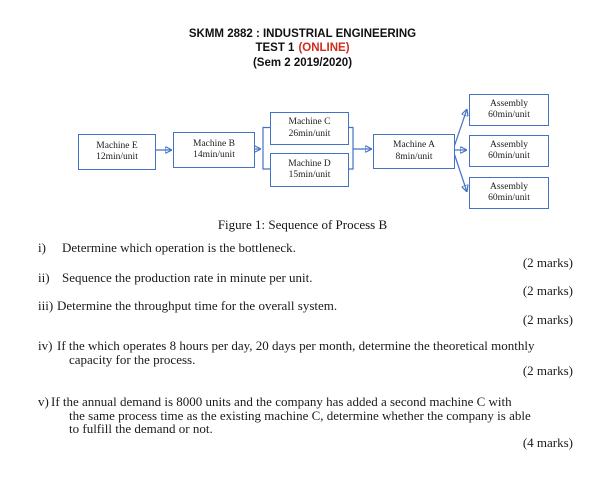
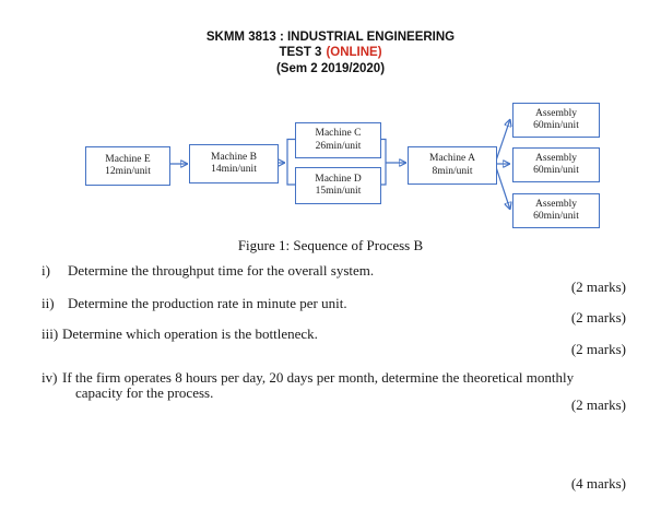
- SKMM 2882 : INDUSTRIAL ENGINEERING
+ SKMM 3813 : INDUSTRIAL ENGINEERING
- TEST 1 (ONLINE)
+ TEST 3 (ONLINE)
  (Sem 2 2019/2020)
  Machine E
  12min/unit
  Machine B
  14min/unit
  Machine C
  26min/unit
  Machine D
  15min/unit
  Machine A
  8min/unit
  Assembly
  60min/unit
  Assembly
  60min/unit
  Assembly
  60min/unit
  Figure 1: Sequence of Process B
  i)
- Determine which operation is the bottleneck.
+ Determine the throughput time for the overall system.
  (2 marks)
  ii)
- Sequence the production rate in minute per unit.
+ Determine the production rate in minute per unit.
  (2 marks)
  iii)
- Determine the throughput time for the overall system.
+ Determine which operation is the bottleneck.
  (2 marks)
  iv)
- If the which operates 8 hours per day, 20 days per month, determine the theoretical monthly
+ If the firm operates 8 hours per day, 20 days per month, determine the theoretical monthly
  capacity for the process.
  (2 marks)
- v)
- If the annual demand is 8000 units and the company has added a second machine C with
- the same process time as the existing machine C, determine whether the company is able
- to fulfill the demand or not.
  (4 marks)
